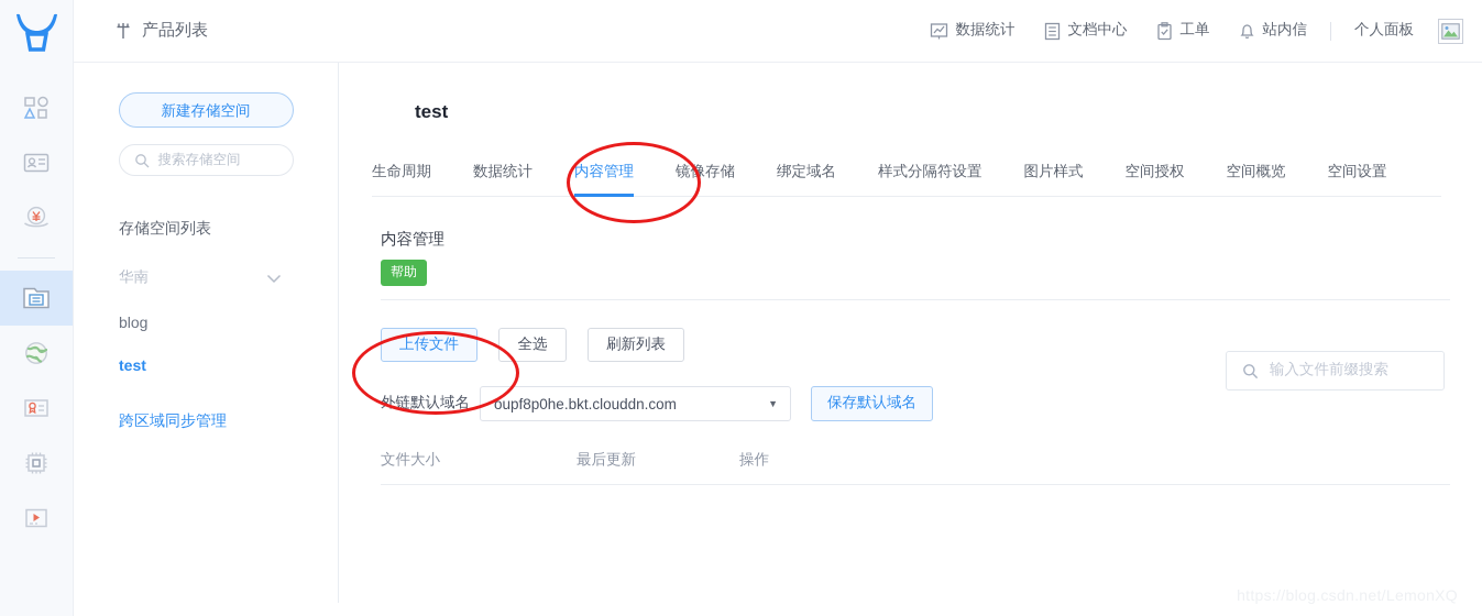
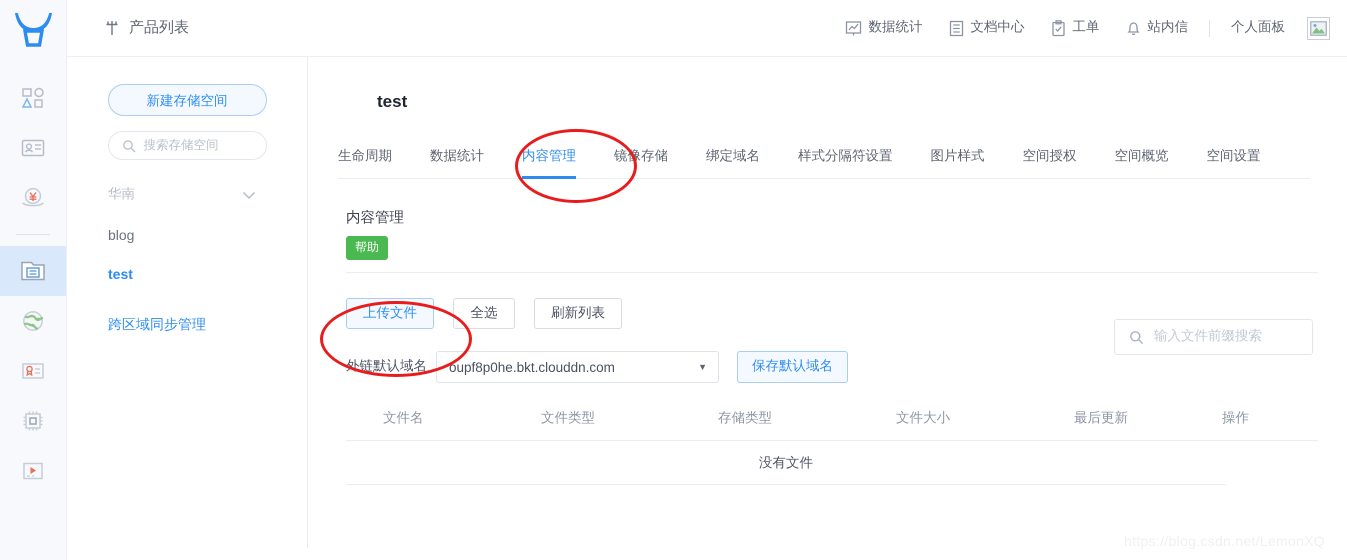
  产品列表
  数据统计
  文档中心
  工单
  站内信
  个人面板
  新建存储空间
  搜索存储空间
- 存储空间列表
  华南
  blog
  test
  跨区域同步管理
  test
  生命周期
  数据统计
  内容管理
  镜像存储
  绑定域名
  样式分隔符设置
  图片样式
  空间授权
  空间概览
  空间设置
  内容管理
  帮助
  上传文件
  全选
  刷新列表
  输入文件前缀搜索
  外链默认域名
  oupf8p0he.bkt.clouddn.com
  ▼
  保存默认域名
+ 文件名
+ 文件类型
+ 存储类型
  文件大小
  最后更新
  操作
+ 没有文件
